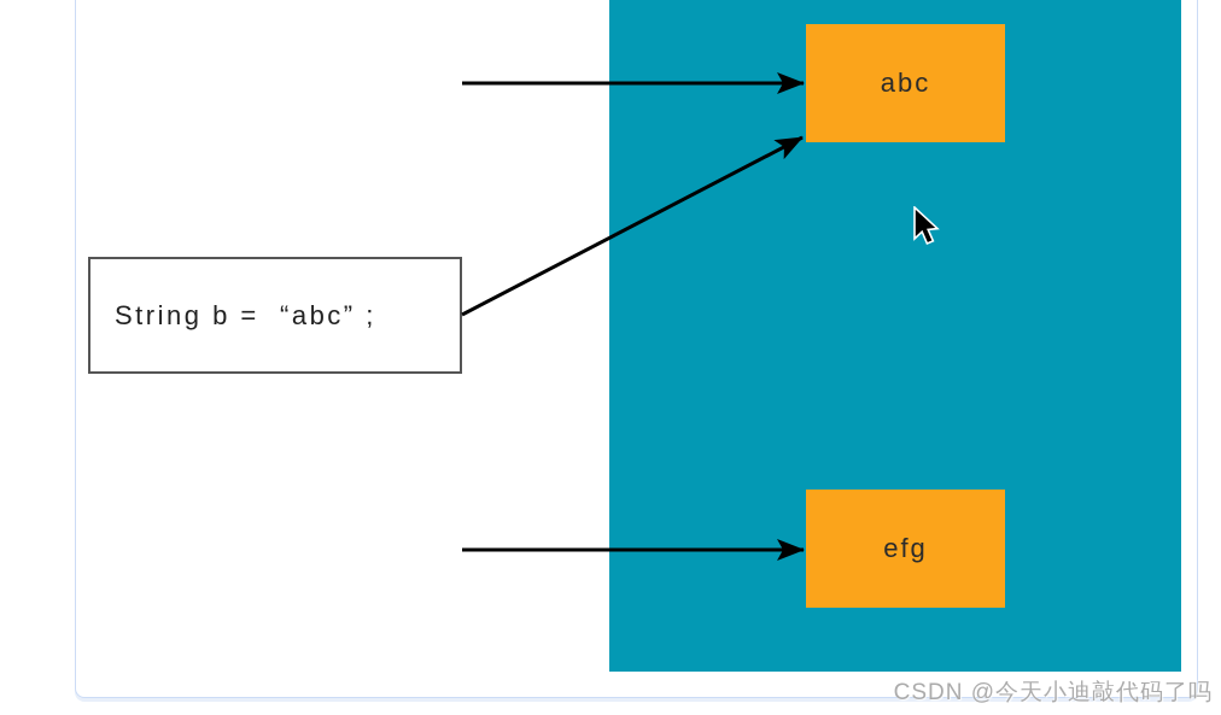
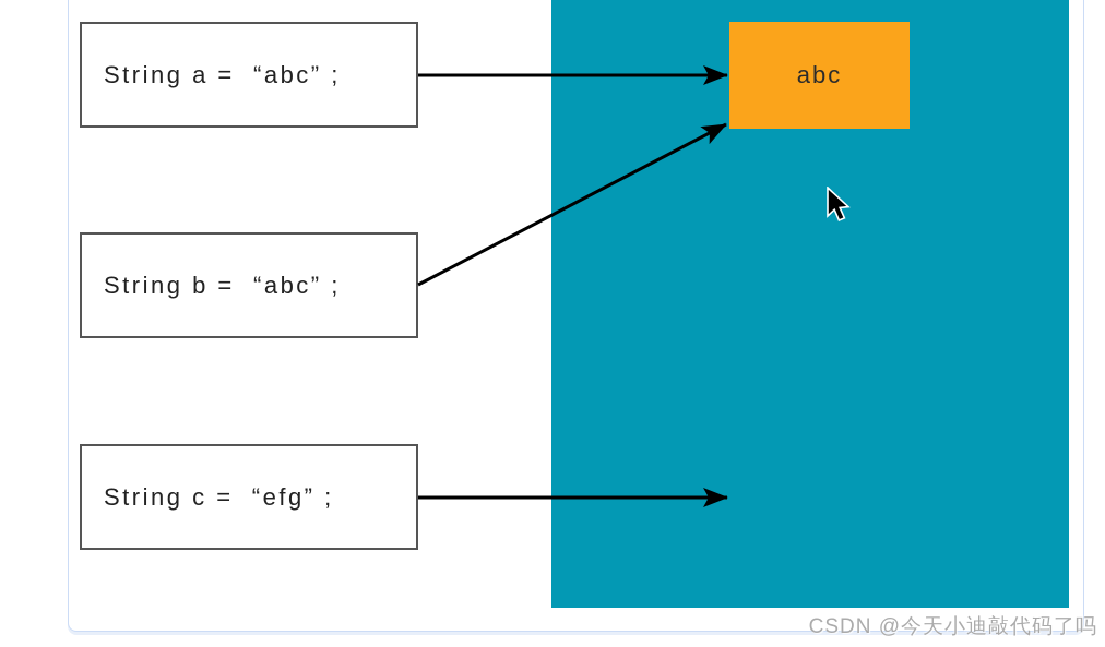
+ String a = “abc” ;
  String b = “abc” ;
+ String c = “efg” ;
  abc
- efg
  CSDN @今天小迪敲代码了吗
